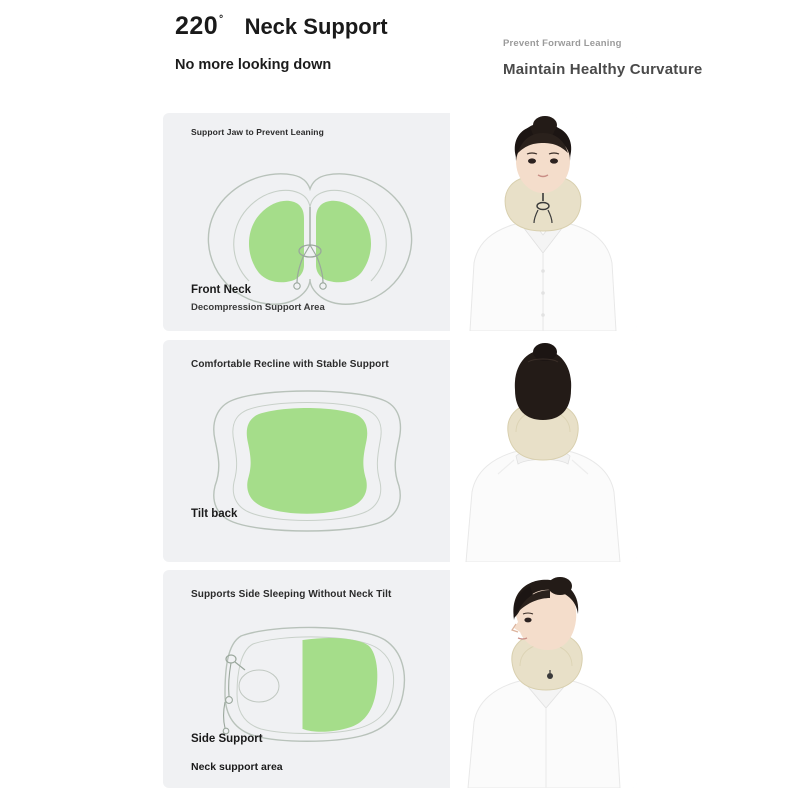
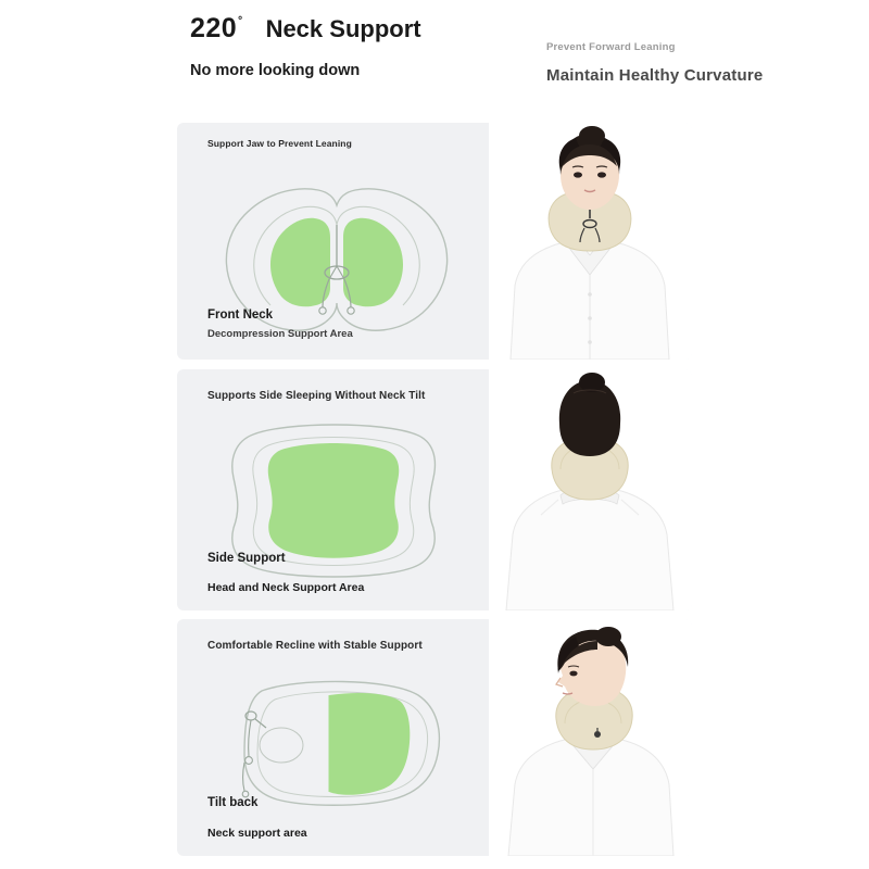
  220
  ˚
  Neck Support
  No more looking down
  Prevent Forward Leaning
  Maintain Healthy Curvature
  Support Jaw to Prevent Leaning
  Front Neck
  Decompression Support Area
- Comfortable Recline with Stable Support
+ Supports Side Sleeping Without Neck Tilt
- Tilt back
+ Side Support
+ Head and Neck Support Area
- Supports Side Sleeping Without Neck Tilt
+ Comfortable Recline with Stable Support
- Side Support
+ Tilt back
  Neck support area
